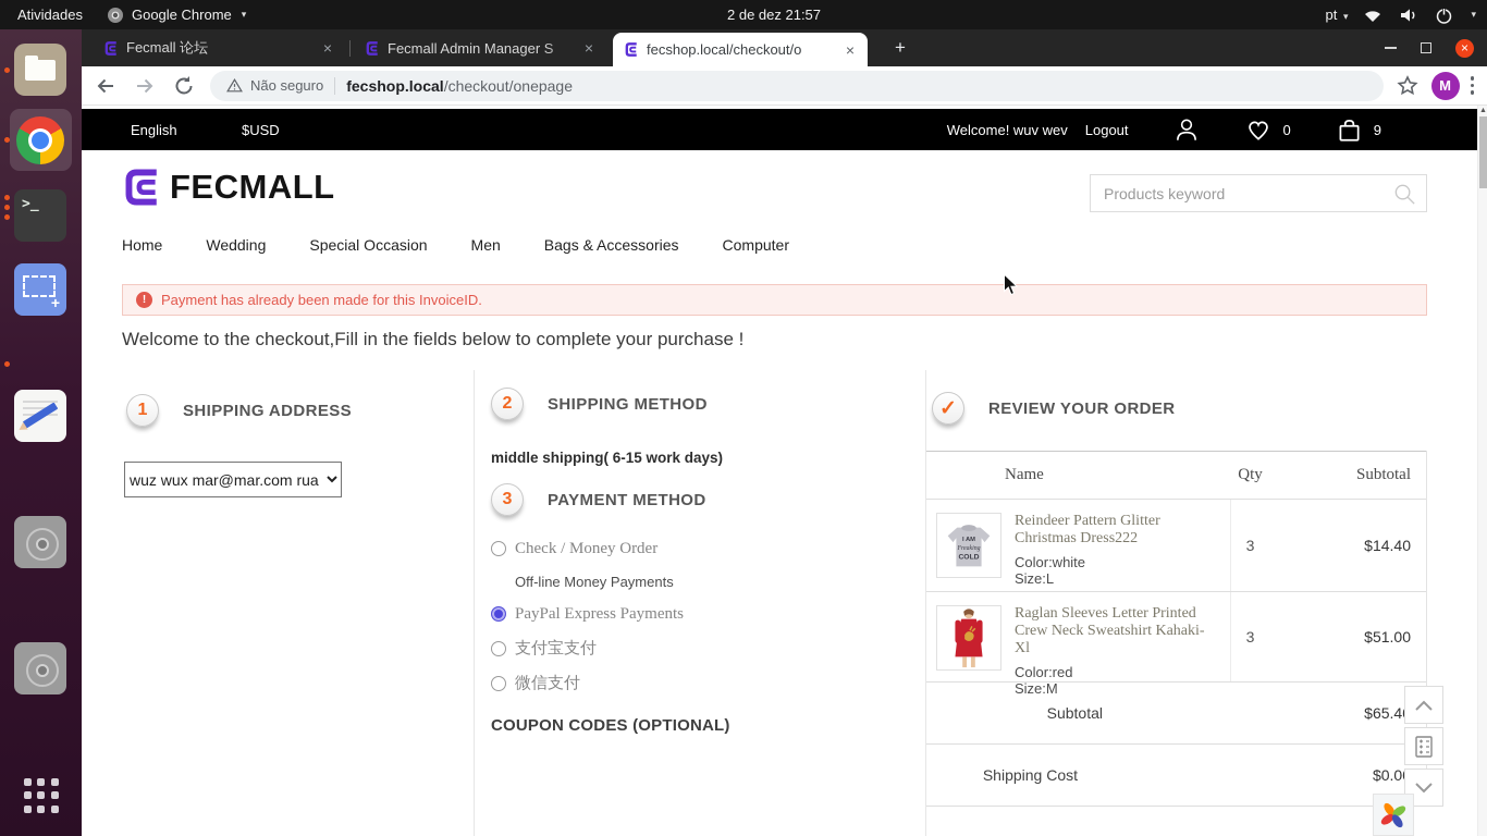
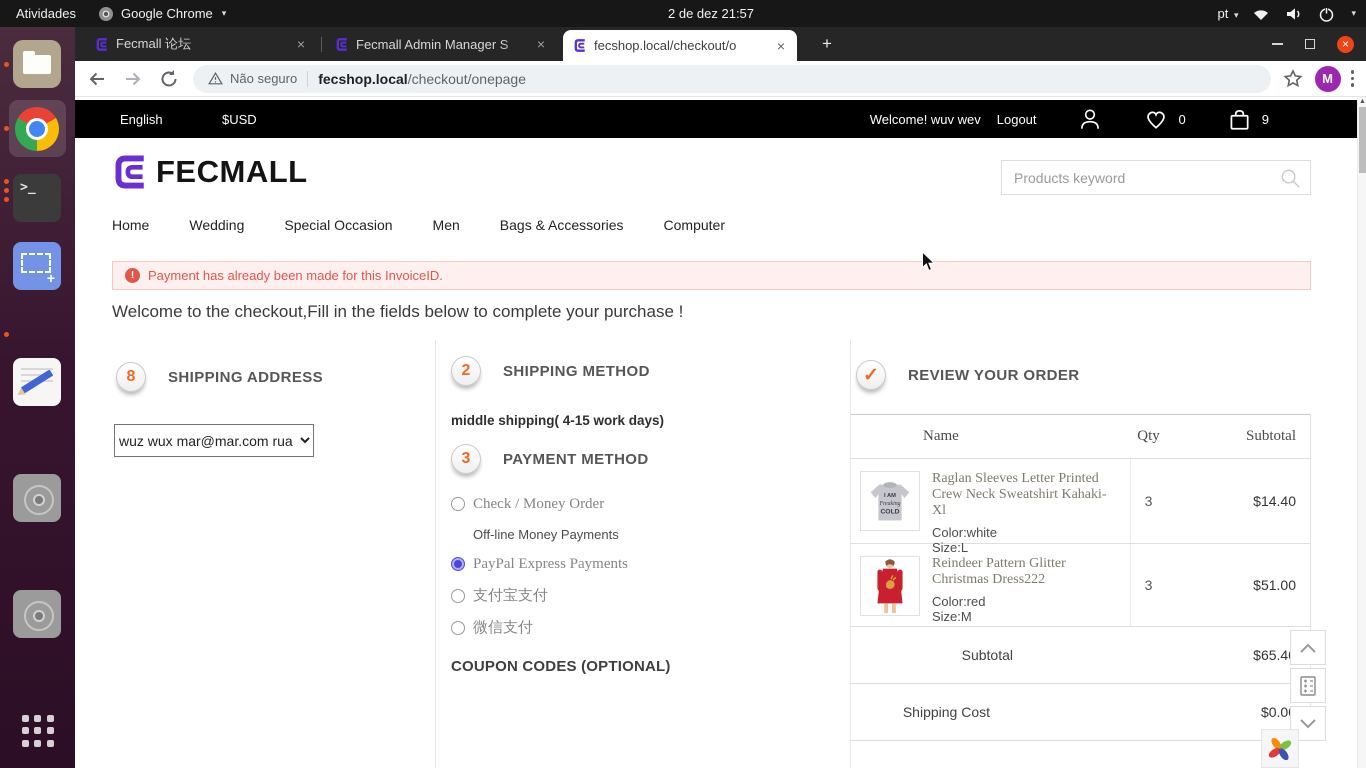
  Atividades
  Google Chrome
  ▾
  2 de dez 21:57
  pt ▾
  ▾
  >_
  +
  Fecmall 论坛
  ×
  Fecmall Admin Manager
  ×
  fecshop.local/checkout/o
  ×
  +
  ×
  Não seguro
  fecshop.local
  /checkout/onepage
  M
  English
  $USD
  Welcome! wuv wev
  Logout
  0
  9
  FECMALL
  Products keyword
  Home
  Wedding
  Special Occasion
  Men
  Bags & Accessories
  Computer
  !
  Payment has already been made for this InvoiceID.
  Welcome to the checkout,Fill in the fields below to complete your purchase !
- 1
+ 8
  SHIPPING ADDRESS
  wuz wux mar@mar.com rua
  2
  SHIPPING METHOD
- middle shipping( 6-15 work days)
+ middle shipping( 4-15 work days)
  3
  PAYMENT METHOD
  Check / Money Order
  Off-line Money Payments
  PayPal Express Payments
  支付宝支付
  微信支付
  COUPON CODES (OPTIONAL)
  ✓
  REVIEW YOUR ORDER
  Name
  Qty
  Subtotal
- Reindeer Pattern Glitter Christmas Dress222
+ Raglan Sleeves Letter Printed Crew Neck Sweatshirt Kahaki-Xl
  Color:white
  Size:L
  3
  $14.40
- Raglan Sleeves Letter Printed Crew Neck Sweatshirt Kahaki-Xl
+ Reindeer Pattern Glitter Christmas Dress222
  Color:red
  Size:M
  3
  $51.00
  Subtotal
  $65.4
  Shipping Cost
  $0.0
